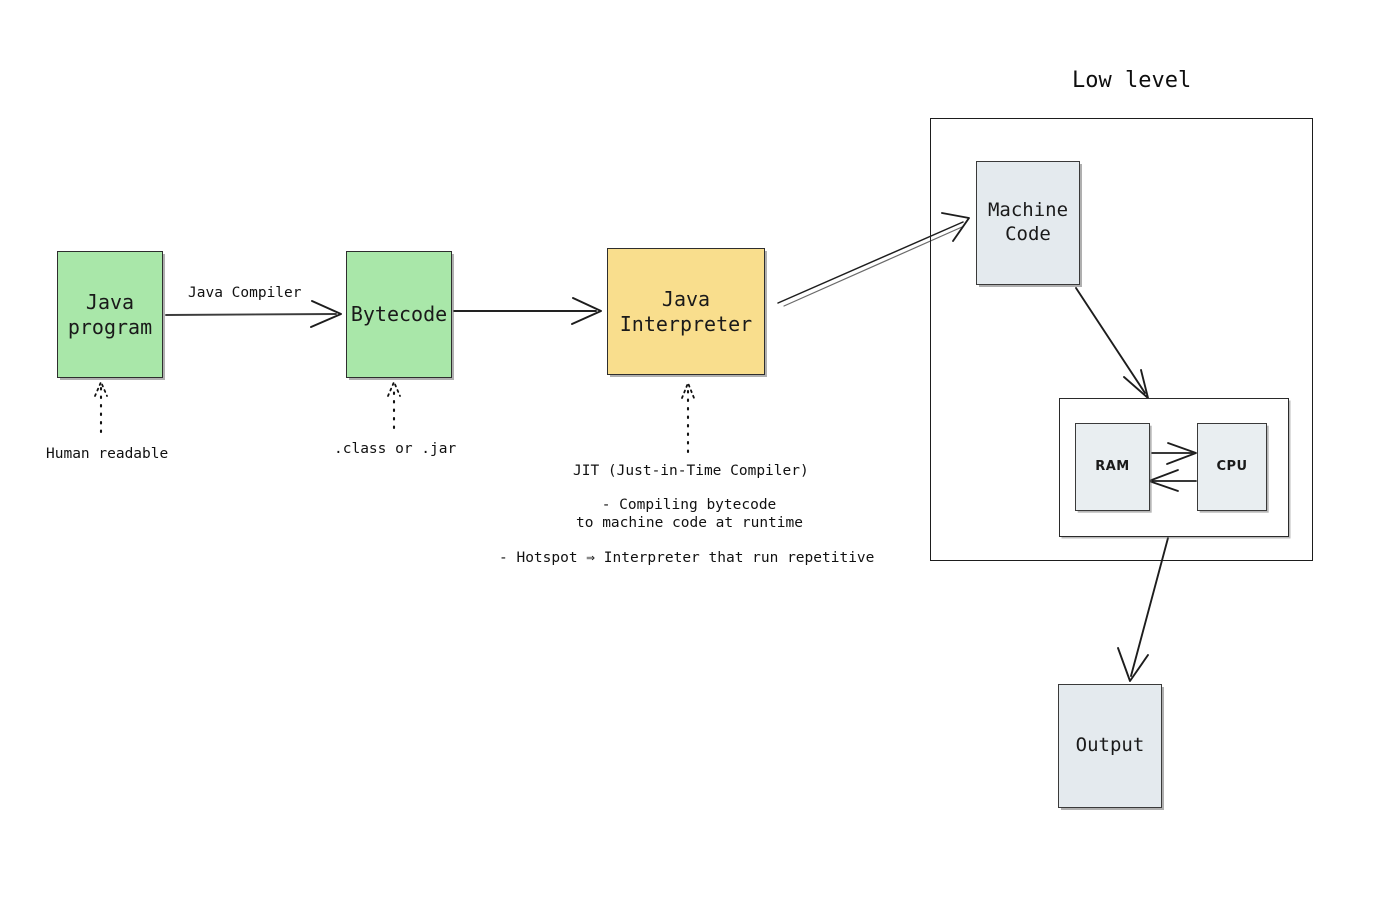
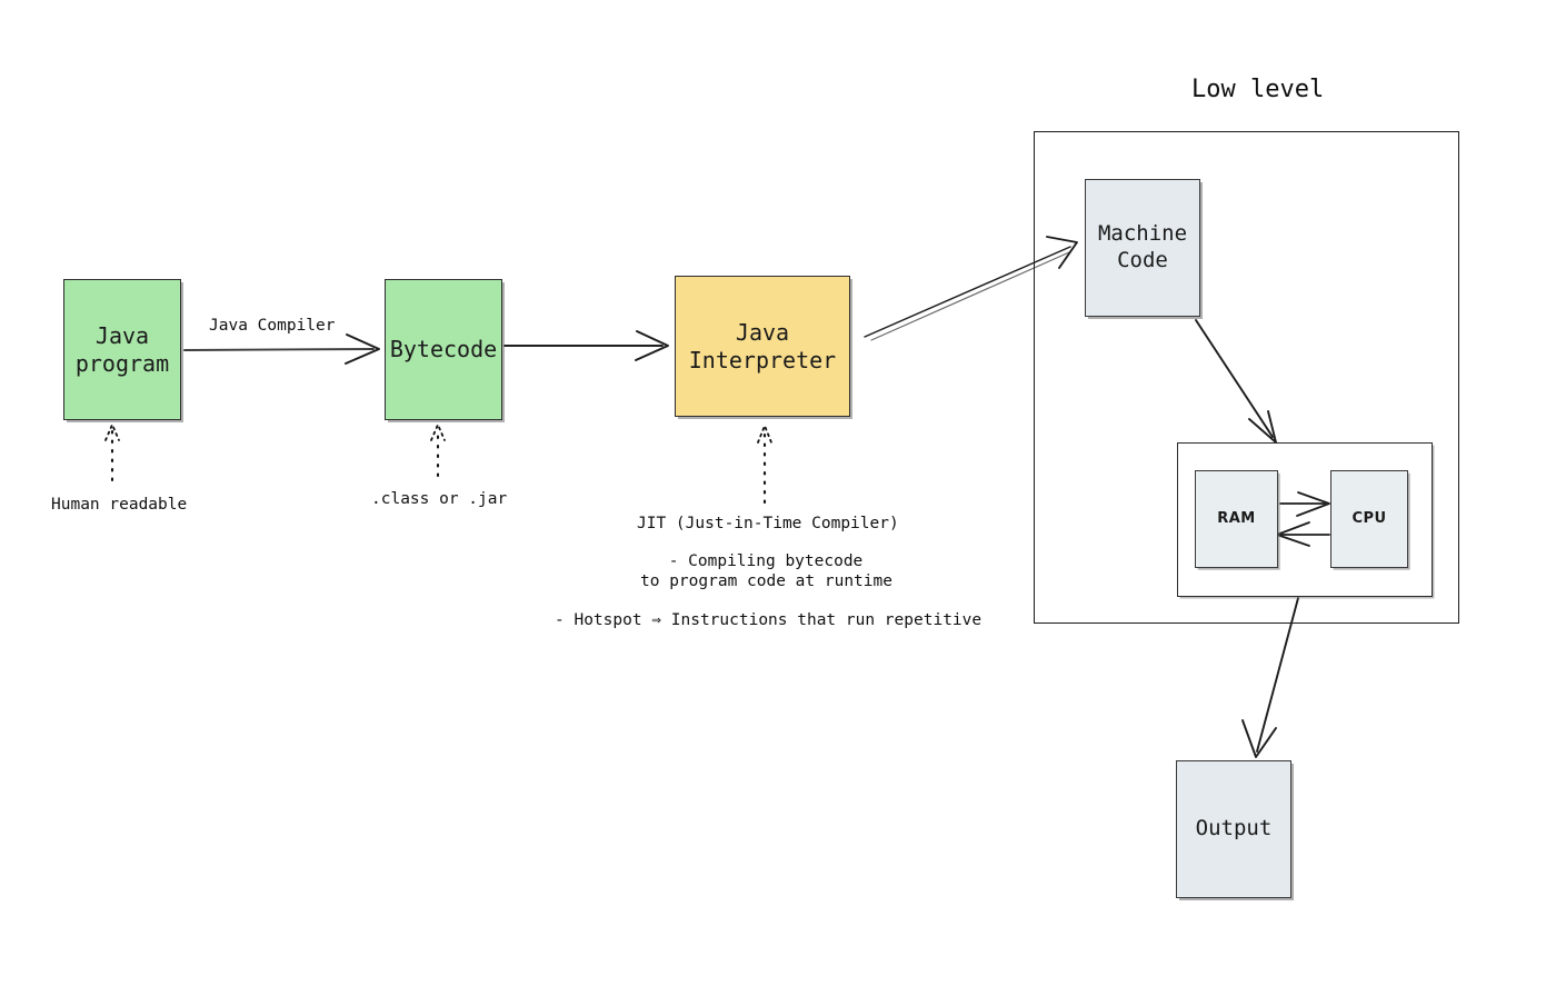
  Low level
  Machine
  Code
  RAM
  CPU
  Output
  Java
  program
  Bytecode
  Java
  Interpreter
  Java Compiler
  Human readable
  .class or .jar
  JIT (Just-in-Time Compiler)
  - Compiling bytecode
- to machine code at runtime
+ to program code at runtime
- - Hotspot ⇒ Interpreter that run repetitive
+ - Hotspot ⇒ Instructions that run repetitive
